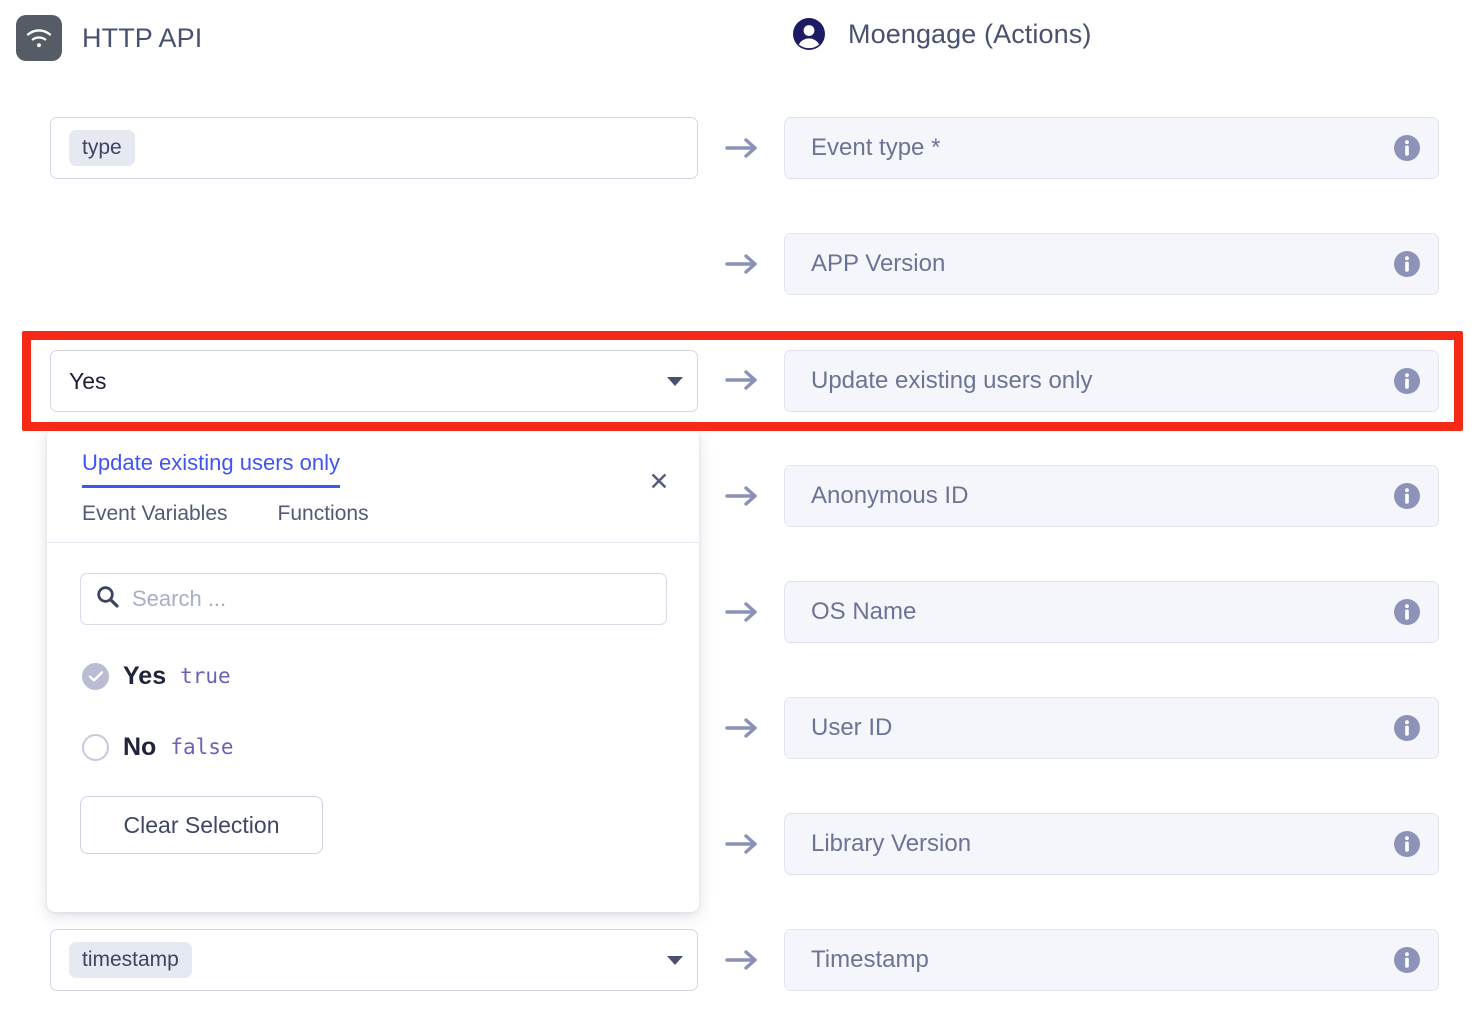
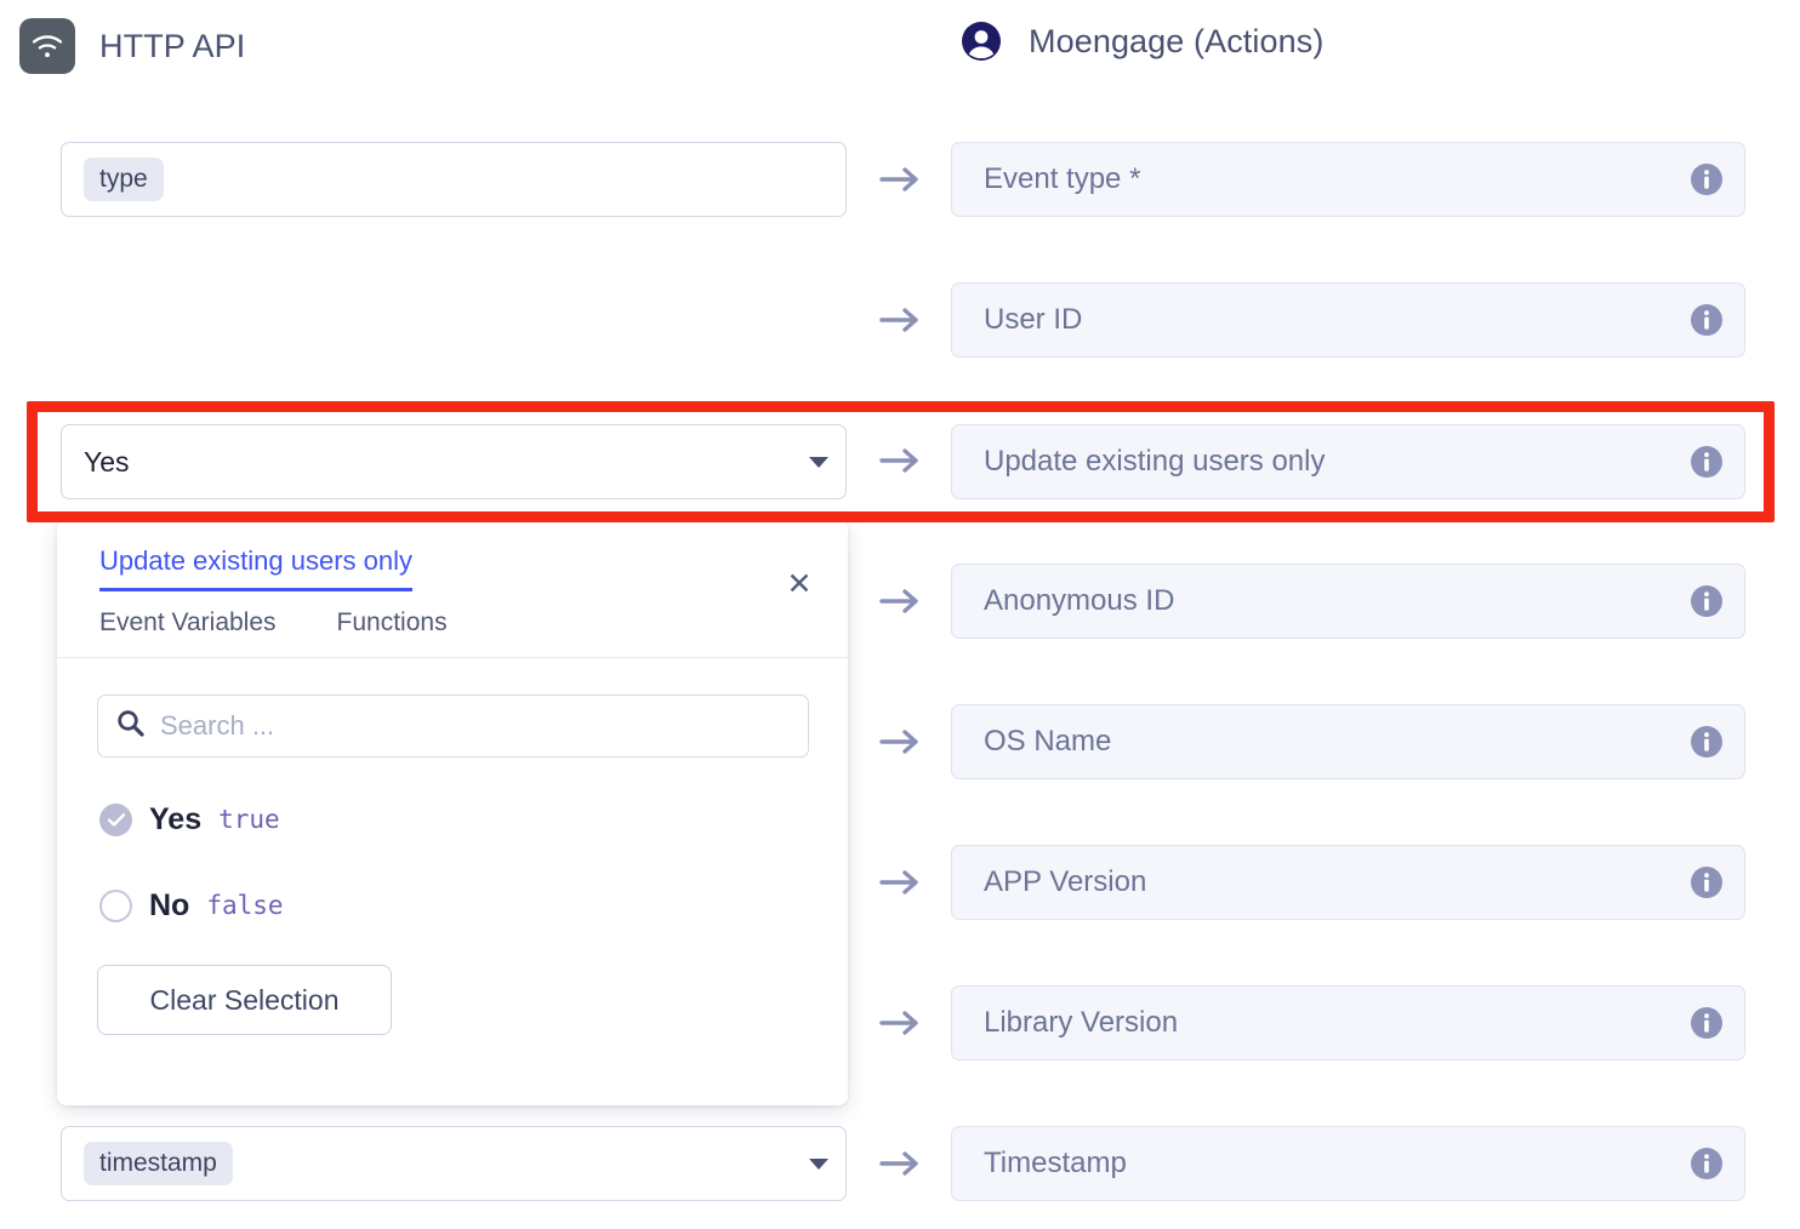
  HTTP API
  Moengage (Actions)
  type
  Event type *
- APP Version
+ User ID
  Yes
  Update existing users only
  Anonymous ID
  OS Name
- User ID
+ APP Version
  Library Version
  timestamp
  Timestamp
  Update existing users only
  Event Variables
  Functions
  ✕
  Search ...
  Yes
  true
  No
  false
  Clear Selection
